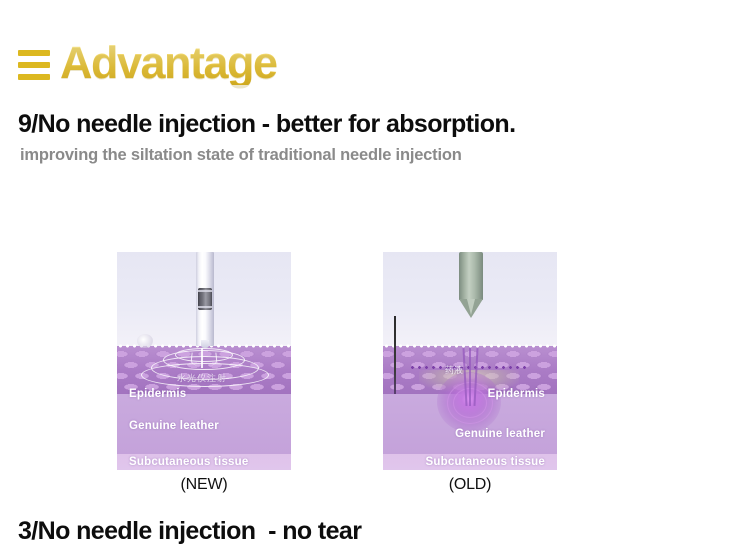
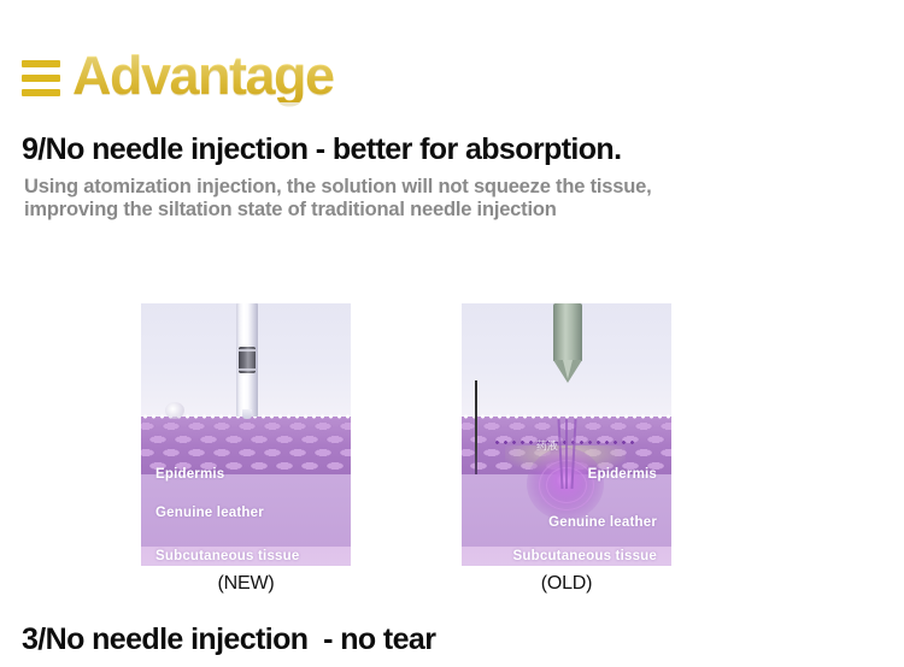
  Advantage
  9/No needle injection - better for absorption.
+ Using atomization injection, the solution will not squeeze the tissue,
  improving the siltation state of traditional needle injection
- 水光仪注射
  Epidermis
  Genuine leather
  Subcutaneous tissue
  (NEW)
  药液
  Epidermis
  Genuine leather
  Subcutaneous tissue
  (OLD)
  3/No needle injection - no tear
